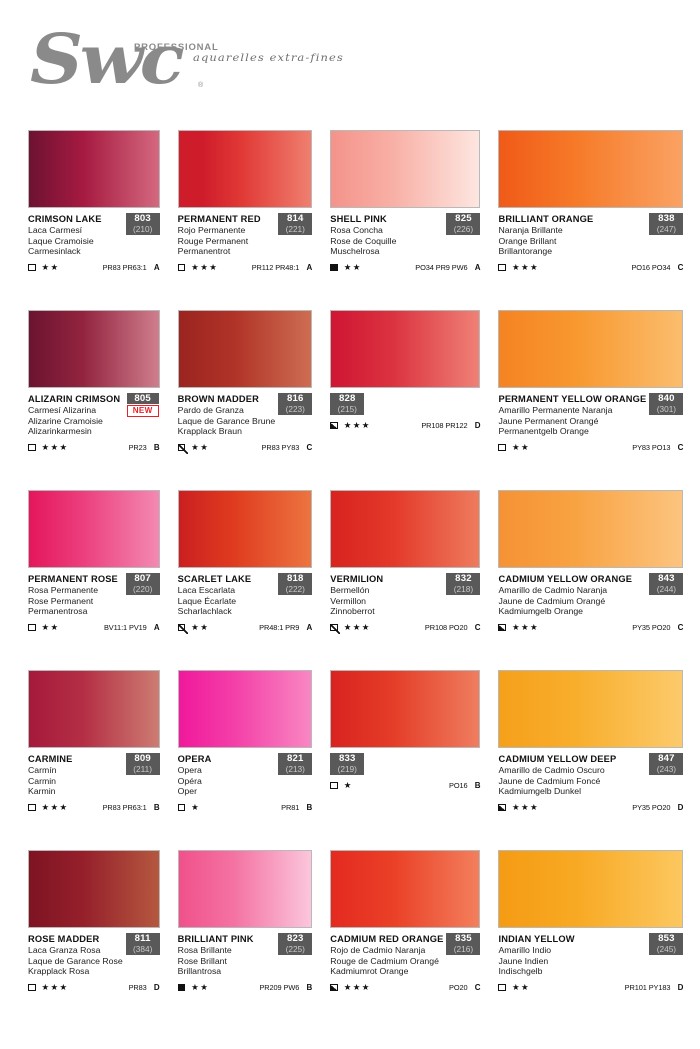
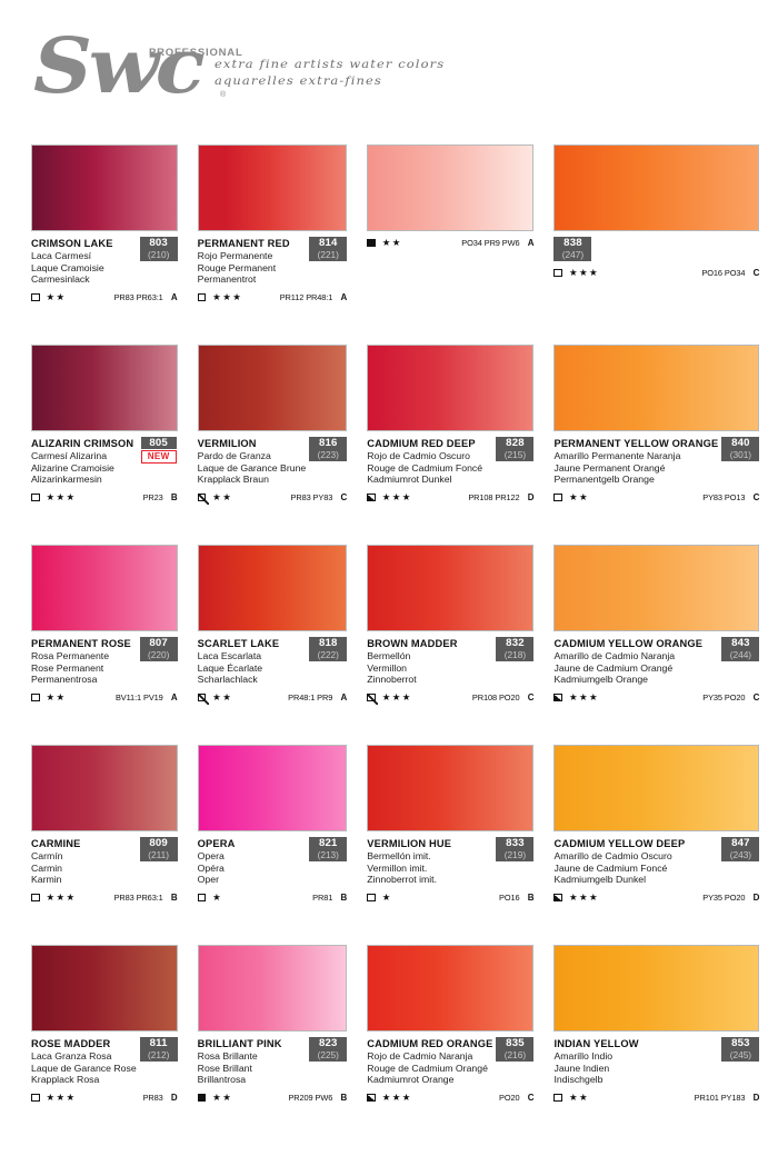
  Swc
  PROFESSIONAL
+ extra fine artists water colors
  aquarelles extra-fines
  CRIMSON LAKE
  Laca Carmesí
  Laque Cramoisie
  Carmesinlack
  803
  (210)
  ★★
  PR83 PR63:1
  A
  PERMANENT RED
  Rojo Permanente
  Rouge Permanent
  Permanentrot
  814
  (221)
  ★★★
  PR112 PR48:1
  A
- SHELL PINK
- Rosa Concha
- Rose de Coquille
- Muschelrosa
- 825
- (226)
  ★★
  PO34 PR9 PW6
  A
- BRILLIANT ORANGE
- Naranja Brillante
- Orange Brillant
- Brillantorange
  838
  (247)
  ★★★
  PO16 PO34
  C
  ALIZARIN CRIMSON
  Carmesí Alizarina
  Alizarine Cramoisie
  Alizarinkarmesin
  805
  NEW
  ★★★
  PR23
  B
- BROWN MADDER
+ VERMILION
  Pardo de Granza
  Laque de Garance Brune
  Krapplack Braun
  816
  (223)
  ★★
  PR83 PY83
  C
+ CADMIUM RED DEEP
+ Rojo de Cadmio Oscuro
+ Rouge de Cadmium Foncé
+ Kadmiumrot Dunkel
  828
  (215)
  ★★★
  PR108 PR122
  D
  PERMANENT YELLOW ORANGE
  Amarillo Permanente Naranja
  Jaune Permanent Orangé
  Permanentgelb Orange
  840
  (301)
  ★★
  PY83 PO13
  C
  PERMANENT ROSE
  Rosa Permanente
  Rose Permanent
  Permanentrosa
  807
  (220)
  ★★
  BV11:1 PV19
  A
  SCARLET LAKE
  Laca Escarlata
  Laque Écarlate
  Scharlachlack
  818
  (222)
  ★★
  PR48:1 PR9
  A
- VERMILION
+ BROWN MADDER
  Bermellón
  Vermillon
  Zinnoberrot
  832
  (218)
  ★★★
  PR108 PO20
  C
  CADMIUM YELLOW ORANGE
  Amarillo de Cadmio Naranja
  Jaune de Cadmium Orangé
  Kadmiumgelb Orange
  843
  (244)
  ★★★
  PY35 PO20
  C
  CARMINE
  Carmín
  Carmin
  Karmin
  809
  (211)
  ★★★
  PR83 PR63:1
  B
  OPERA
  Opera
  Opéra
  Oper
  821
  (213)
  ★
  PR81
  B
+ VERMILION HUE
+ Bermellón imit.
+ Vermillon imit.
+ Zinnoberrot imit.
  833
  (219)
  ★
  PO16
  B
  CADMIUM YELLOW DEEP
  Amarillo de Cadmio Oscuro
  Jaune de Cadmium Foncé
  Kadmiumgelb Dunkel
  847
  (243)
  ★★★
  PY35 PO20
  D
  ROSE MADDER
  Laca Granza Rosa
  Laque de Garance Rose
  Krapplack Rosa
  811
- (384)
+ (212)
  ★★★
  PR83
  D
  BRILLIANT PINK
  Rosa Brillante
  Rose Brillant
  Brillantrosa
  823
  (225)
  ★★
  PR209 PW6
  B
  CADMIUM RED ORANGE
  Rojo de Cadmio Naranja
  Rouge de Cadmium Orangé
  Kadmiumrot Orange
  835
  (216)
  ★★★
  PO20
  C
  INDIAN YELLOW
  Amarillo Indio
  Jaune Indien
  Indischgelb
  853
  (245)
  ★★
  PR101 PY183
  D
